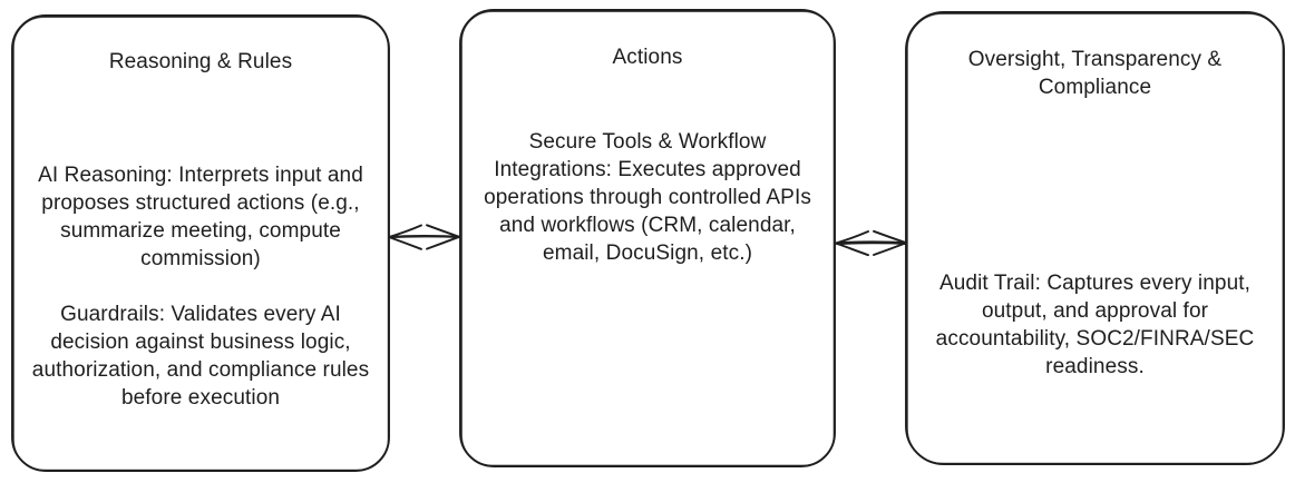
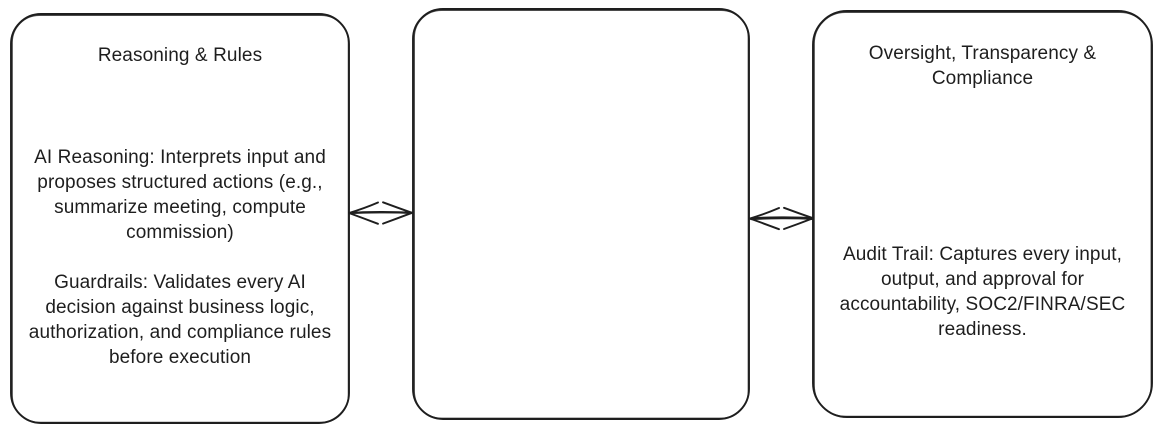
  Reasoning & Rules
  AI Reasoning: Interprets input and
  proposes structured actions (e.g.,
  summarize meeting, compute
  commission)
  Guardrails: Validates every AI
  decision against business logic,
  authorization, and compliance rules
  before execution
- Actions
- Secure Tools & Workflow
- Integrations: Executes approved
- operations through controlled APIs
- and workflows (CRM, calendar,
- email, DocuSign, etc.)
  Oversight, Transparency &
  Compliance
  Audit Trail: Captures every input,
  output, and approval for
  accountability, SOC2/FINRA/SEC
  readiness.
